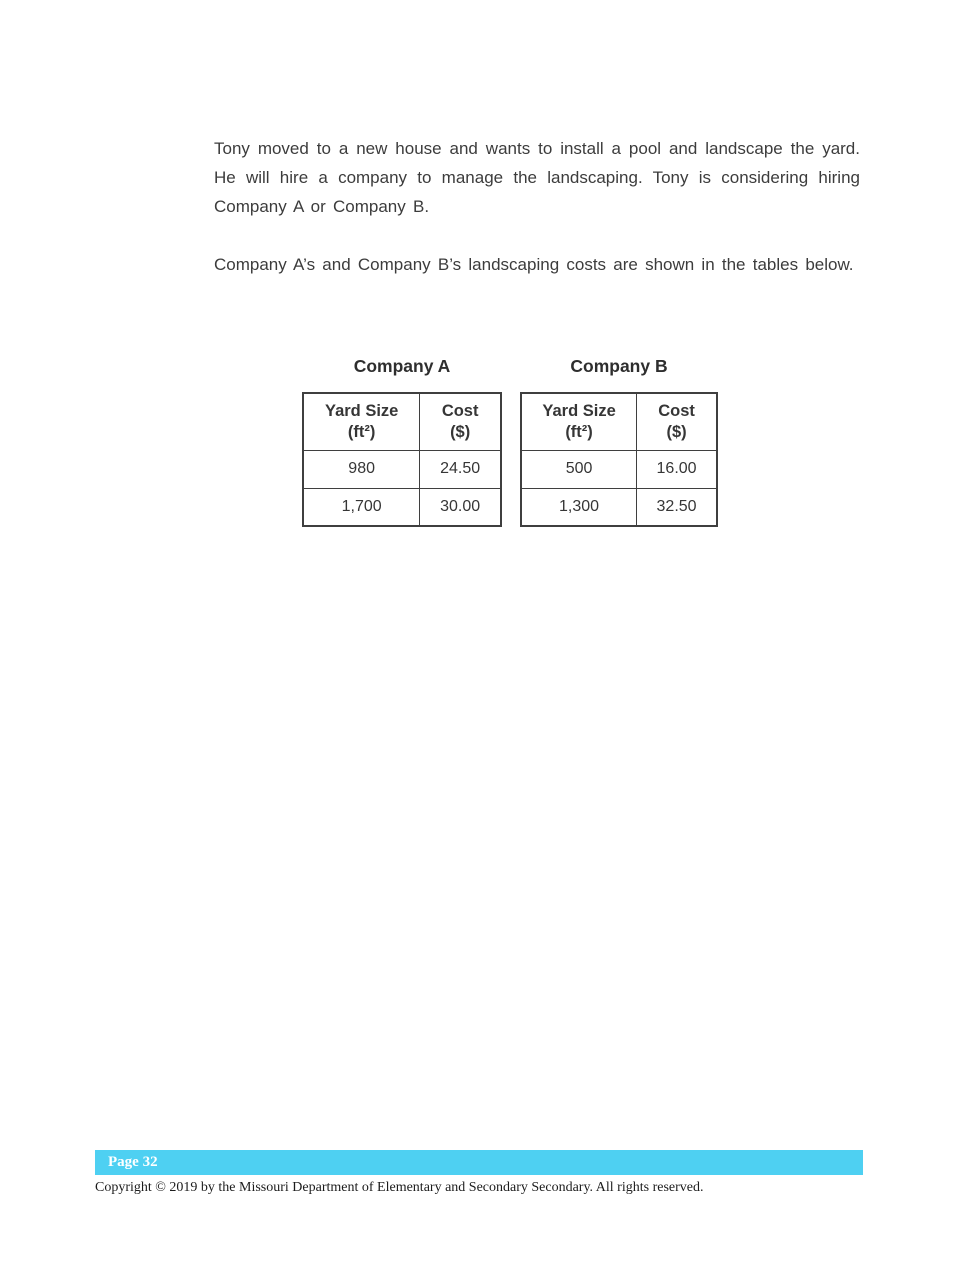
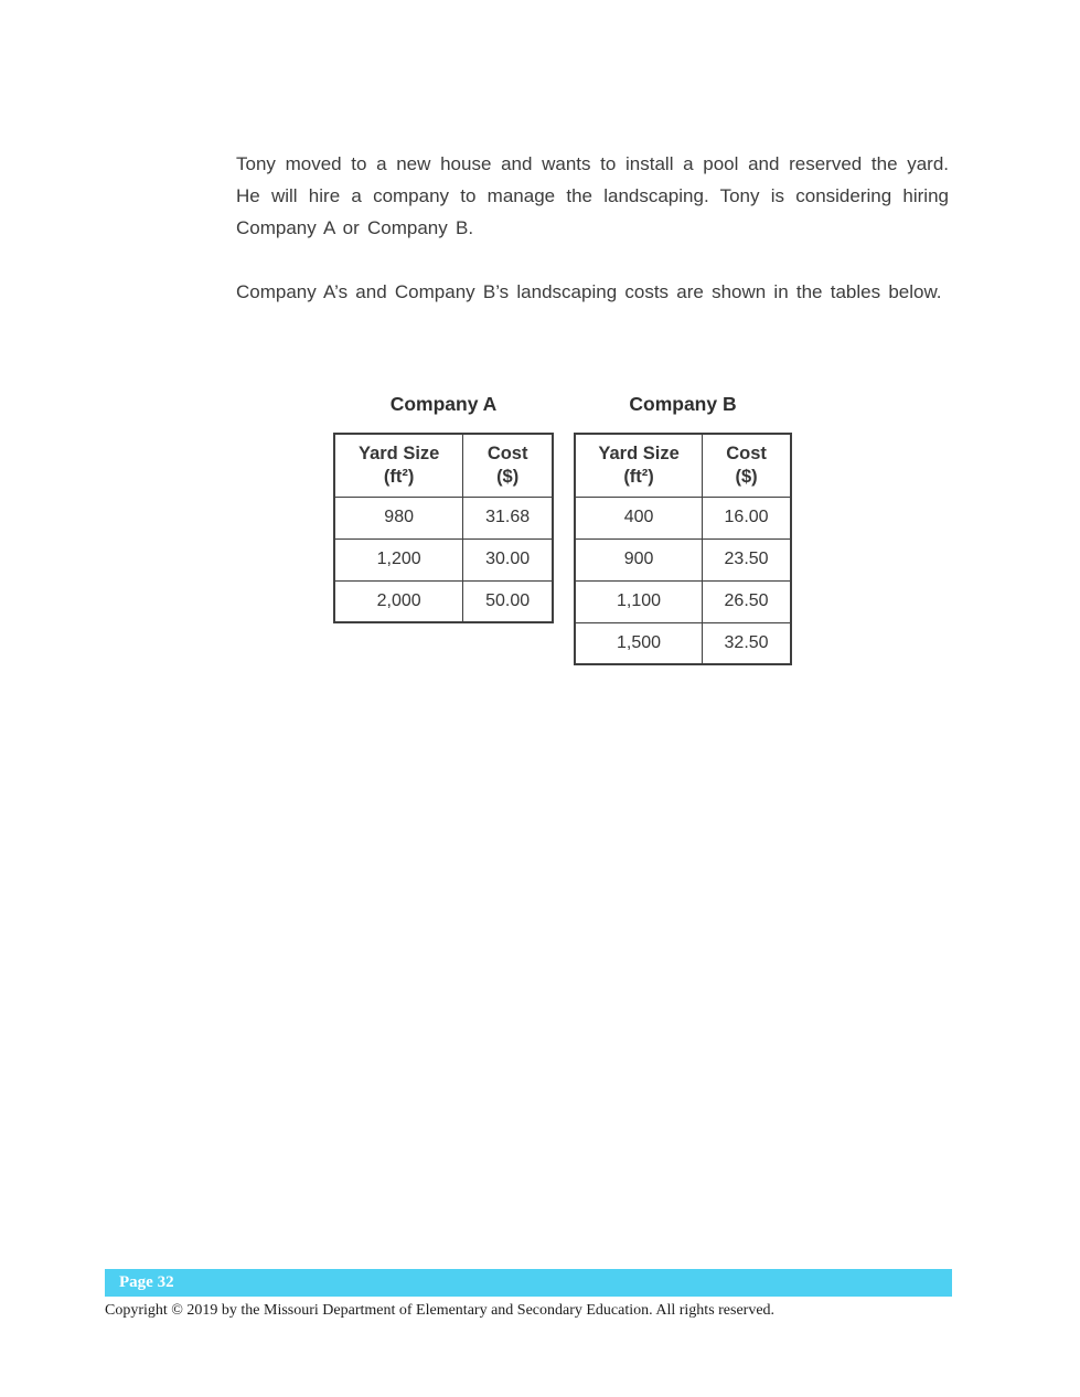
- Tony moved to a new house and wants to install a pool and landscape the yard. He will hire a company to manage the landscaping. Tony is considering hiring Company A or Company B.
+ Tony moved to a new house and wants to install a pool and reserved the yard. He will hire a company to manage the landscaping. Tony is considering hiring Company A or Company B.
  Company A’s and Company B’s landscaping costs are shown in the tables below.
  Company A
  Yard Size (ft²)	Cost ($)
- 980	24.50
+ 980	31.68
- 1,700	30.00
+ 1,200	30.00
+ 2,000	50.00
  Company B
  Yard Size (ft²)	Cost ($)
- 500	16.00
+ 400	16.00
+ 900	23.50
+ 1,100	26.50
- 1,300	32.50
+ 1,500	32.50
  Page 32
- Copyright © 2019 by the Missouri Department of Elementary and Secondary Secondary. All rights reserved.
+ Copyright © 2019 by the Missouri Department of Elementary and Secondary Education. All rights reserved.
